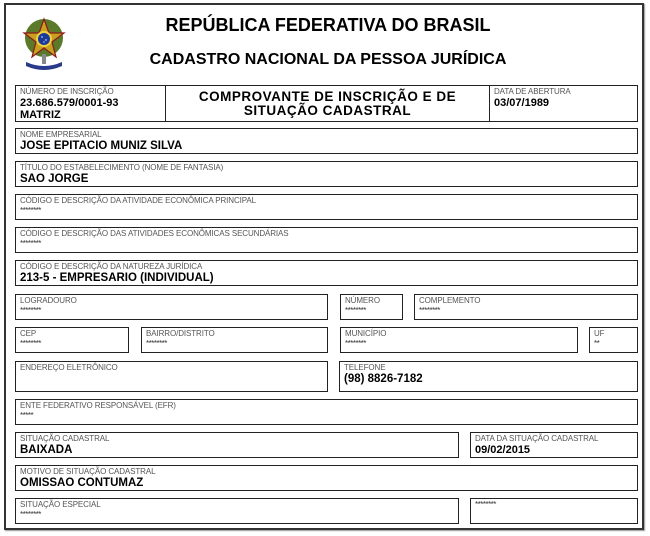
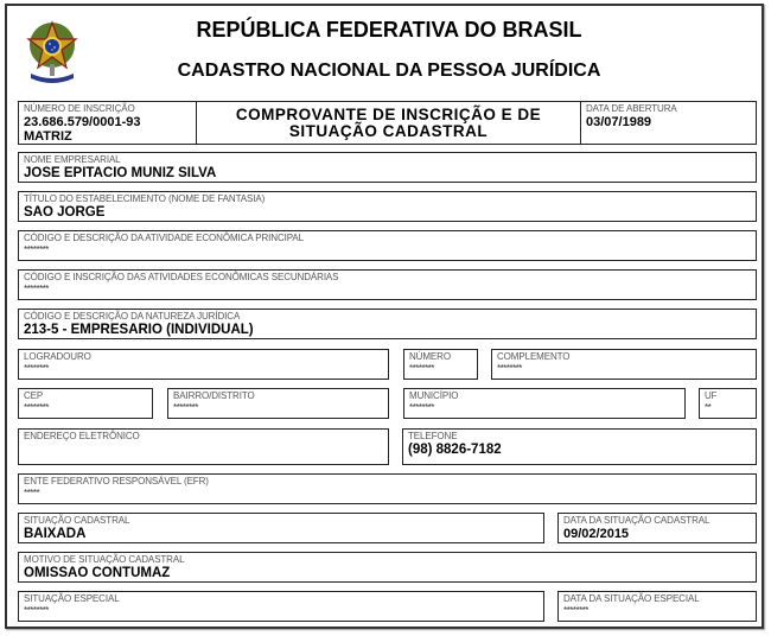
  REPÚBLICA FEDERATIVA DO BRASIL
  CADASTRO NACIONAL DA PESSOA JURÍDICA
  NÚMERO DE INSCRIÇÃO
  23.686.579/0001-93
  MATRIZ
  COMPROVANTE DE INSCRIÇÃO E DE
  SITUAÇÃO CADASTRAL
  DATA DE ABERTURA
  03/07/1989
  NOME EMPRESARIAL
  JOSE EPITACIO MUNIZ SILVA
  TÍTULO DO ESTABELECIMENTO (NOME DE FANTASIA)
  SAO JORGE
  CÓDIGO E DESCRIÇÃO DA ATIVIDADE ECONÔMICA PRINCIPAL
  ********
- CÓDIGO E DESCRIÇÃO DAS ATIVIDADES ECONÔMICAS SECUNDÁRIAS
+ CÓDIGO E INSCRIÇÃO DAS ATIVIDADES ECONÔMICAS SECUNDÁRIAS
  ********
  CÓDIGO E DESCRIÇÃO DA NATUREZA JURÍDICA
  213-5 - EMPRESARIO (INDIVIDUAL)
  LOGRADOURO
  ********
  NÚMERO
  ********
  COMPLEMENTO
  ********
  CEP
  ********
  BAIRRO/DISTRITO
  ********
  MUNICÍPIO
  ********
  UF
  **
  ENDEREÇO ELETRÔNICO
  TELEFONE
  (98) 8826-7182
  ENTE FEDERATIVO RESPONSÁVEL (EFR)
  *****
  SITUAÇÃO CADASTRAL
  BAIXADA
  DATA DA SITUAÇÃO CADASTRAL
  09/02/2015
  MOTIVO DE SITUAÇÃO CADASTRAL
  OMISSAO CONTUMAZ
  SITUAÇÃO ESPECIAL
  ********
+ DATA DA SITUAÇÃO ESPECIAL
  ********
